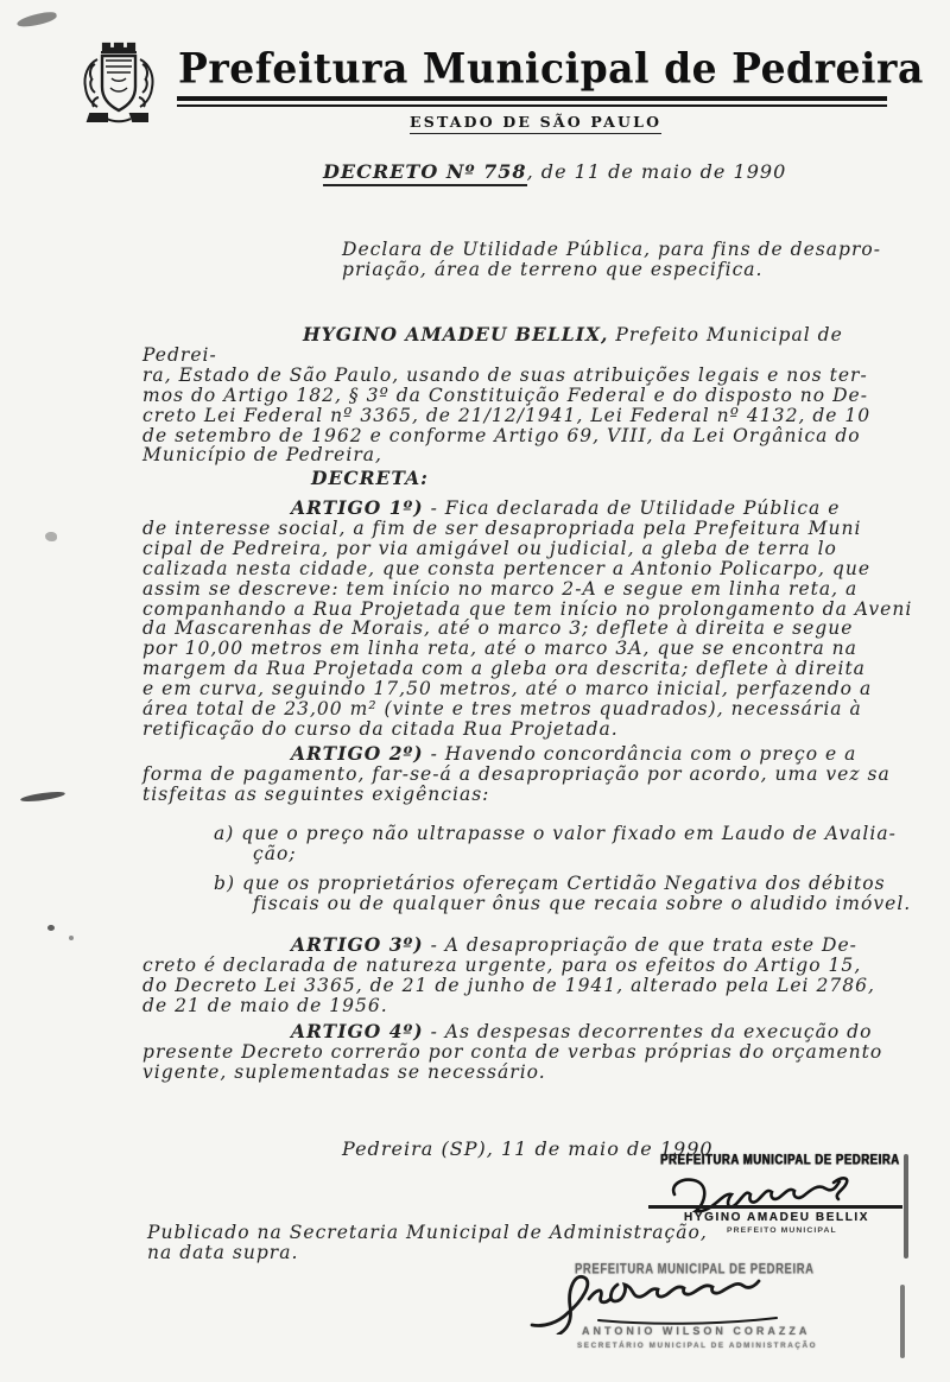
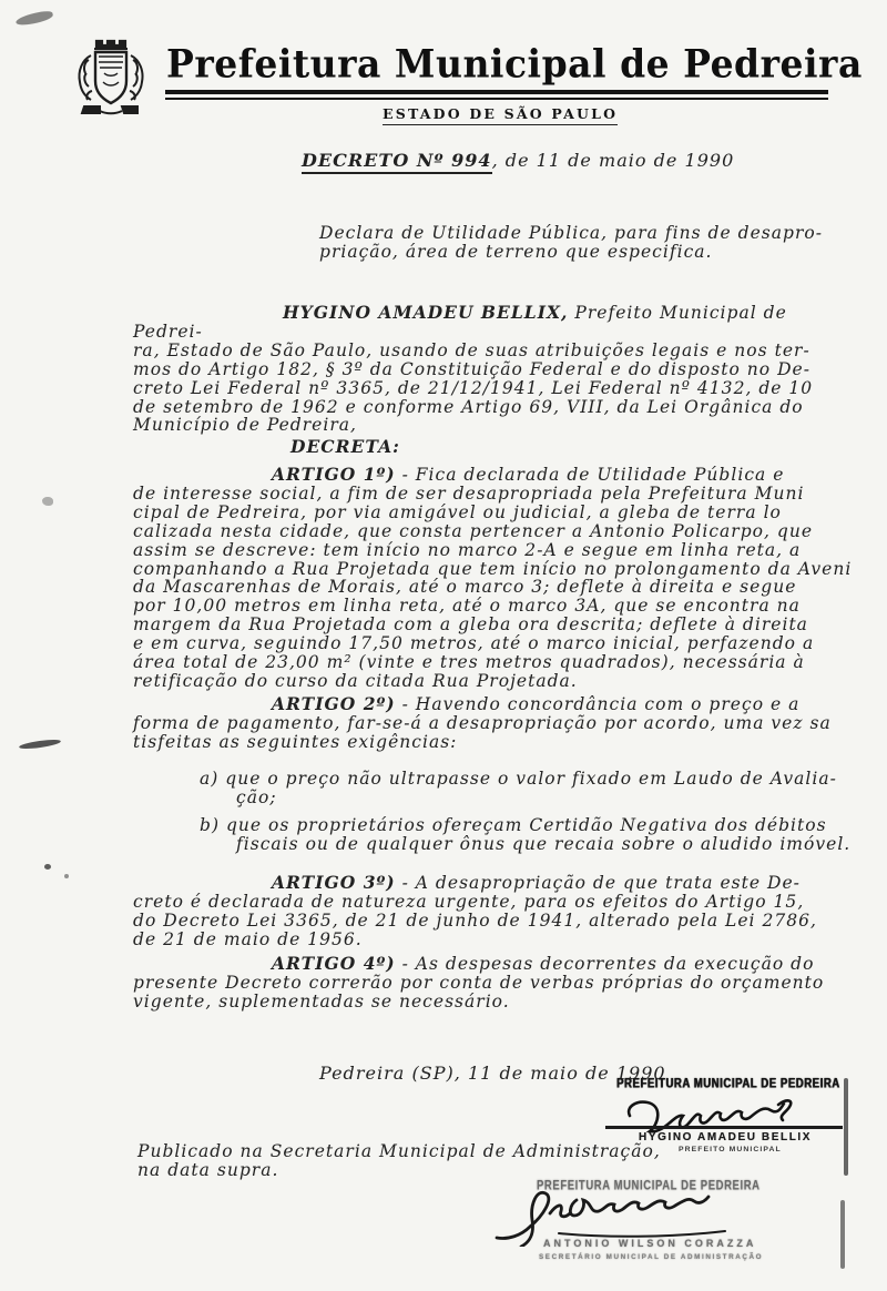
  Prefeitura Municipal de Pedreira
  ESTADO DE SÃO PAULO
- DECRETO Nº 758, de 11 de maio de 1990
+ DECRETO Nº 994, de 11 de maio de 1990
  Declara de Utilidade Pública, para fins de desapro-
  priação, área de terreno que especifica.
  HYGINO AMADEU BELLIX, Prefeito Municipal de Pedrei-
  ra, Estado de São Paulo, usando de suas atribuições legais e nos ter-
  mos do Artigo 182, § 3º da Constituição Federal e do disposto no De-
  creto Lei Federal nº 3365, de 21/12/1941, Lei Federal nº 4132, de 10
  de setembro de 1962 e conforme Artigo 69, VIII, da Lei Orgânica do
  Município de Pedreira,
  DECRETA:
  ARTIGO 1º) - Fica declarada de Utilidade Pública e
  de interesse social, a fim de ser desapropriada pela Prefeitura Muni
  cipal de Pedreira, por via amigável ou judicial, a gleba de terra lo
  calizada nesta cidade, que consta pertencer a Antonio Policarpo, que
  assim se descreve: tem início no marco 2-A e segue em linha reta, a
  companhando a Rua Projetada que tem início no prolongamento da Aveni
  da Mascarenhas de Morais, até o marco 3; deflete à direita e segue
  por 10,00 metros em linha reta, até o marco 3A, que se encontra na
  margem da Rua Projetada com a gleba ora descrita; deflete à direita
  e em curva, seguindo 17,50 metros, até o marco inicial, perfazendo a
  área total de 23,00 m² (vinte e tres metros quadrados), necessária à
  retificação do curso da citada Rua Projetada.
  ARTIGO 2º) - Havendo concordância com o preço e a
  forma de pagamento, far-se-á a desapropriação por acordo, uma vez sa
  tisfeitas as seguintes exigências:
  a) que o preço não ultrapasse o valor fixado em Laudo de Avalia-
  ção;
  b) que os proprietários ofereçam Certidão Negativa dos débitos
  fiscais ou de qualquer ônus que recaia sobre o aludido imóvel.
  ARTIGO 3º) - A desapropriação de que trata este De-
  creto é declarada de natureza urgente, para os efeitos do Artigo 15,
  do Decreto Lei 3365, de 21 de junho de 1941, alterado pela Lei 2786,
  de 21 de maio de 1956.
  ARTIGO 4º) - As despesas decorrentes da execução do
  presente Decreto correrão por conta de verbas próprias do orçamento
  vigente, suplementadas se necessário.
  Pedreira (SP), 11 de maio de 1990
  PREFEITURA MUNICIPAL DE PEDREIRA
  HYGINO AMADEU BELLIX
  Publicado na Secretaria Municipal de Administração,
  na data supra.
  PREFEITURA MUNICIPAL DE PEDREIRA
  ANTONIO WILSON CORAZZA
